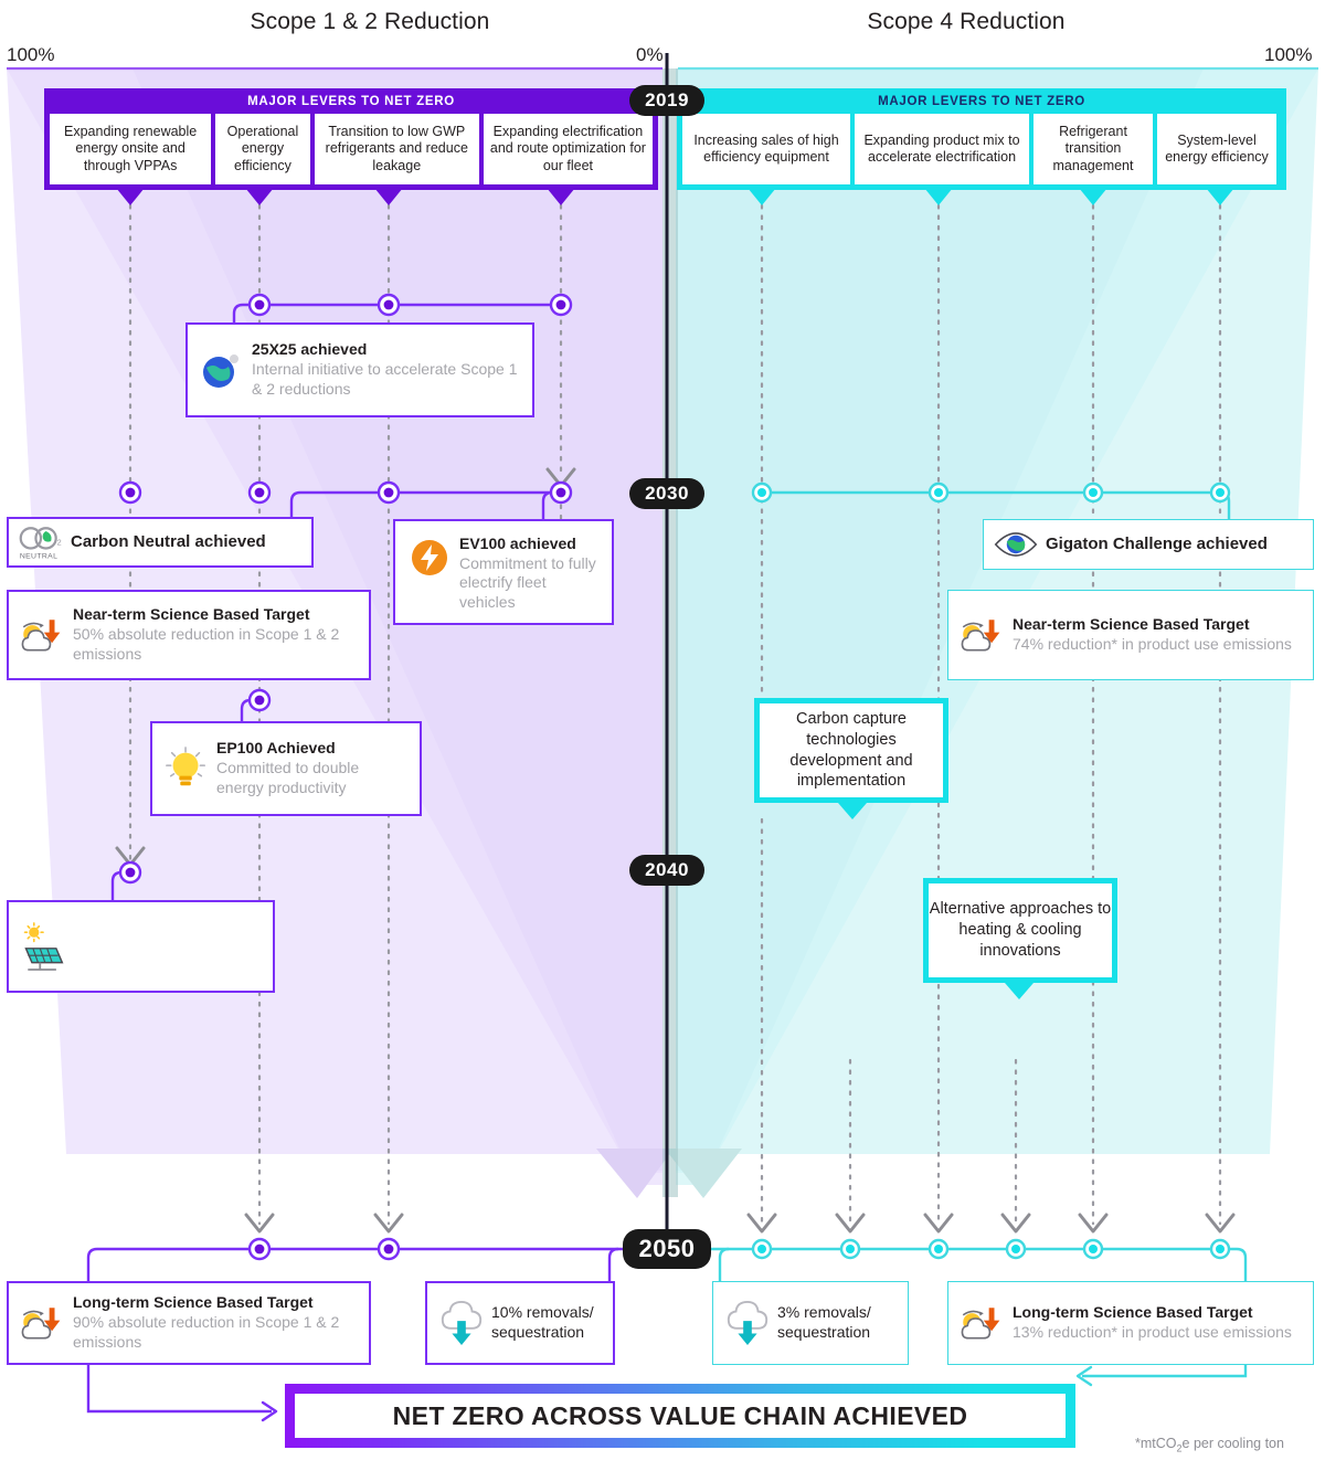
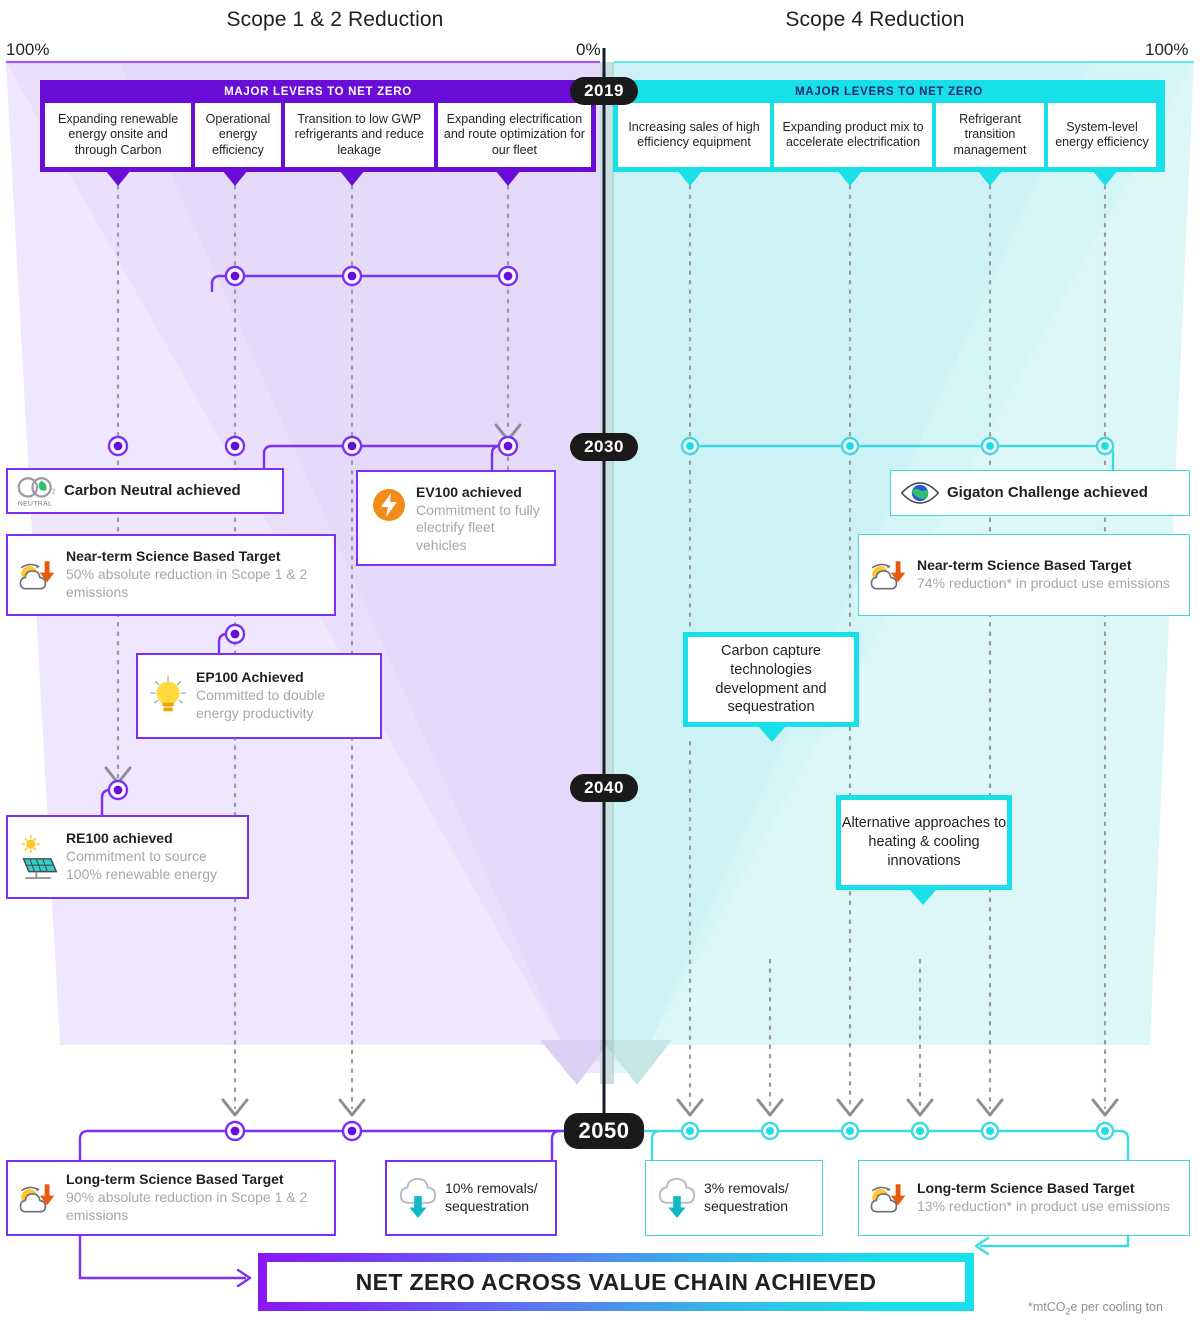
  Scope 1 & 2 Reduction
  Scope 4 Reduction
  100%
  0%
  100%
  MAJOR LEVERS TO NET ZERO
- Expanding renewable energy onsite and through VPPAs
+ Expanding renewable energy onsite and through Carbon
  Operational energy efficiency
  Transition to low GWP refrigerants and reduce leakage
  Expanding electrification and route optimization for our fleet
  MAJOR LEVERS TO NET ZERO
  Increasing sales of high efficiency equipment
  Expanding product mix to accelerate electrification
  Refrigerant transition management
  System-level energy efficiency
  2019
  2030
  2040
  2050
- 25X25 achieved
- Internal initiative to accelerate Scope 1 & 2 reductions
  2
  Carbon Neutral achieved
  Near-term Science Based Target
  50% absolute reduction in Scope 1 & 2 emissions
  EV100 achieved
  Commitment to fully electrify fleet vehicles
  EP100 Achieved
  Committed to double energy productivity
+ RE100 achieved
+ Commitment to source 100% renewable energy
  Gigaton Challenge achieved
  Near-term Science Based Target
  74% reduction* in product use emissions
- Carbon capture technologies development and implementation
+ Carbon capture technologies development and sequestration
  Alternative approaches to heating & cooling innovations
  Long-term Science Based Target
  90% absolute reduction in Scope 1 & 2 emissions
  10% removals/ sequestration
  3% removals/ sequestration
  Long-term Science Based Target
  13% reduction* in product use emissions
  NET ZERO ACROSS VALUE CHAIN ACHIEVED
  *mtCO2e per cooling ton
